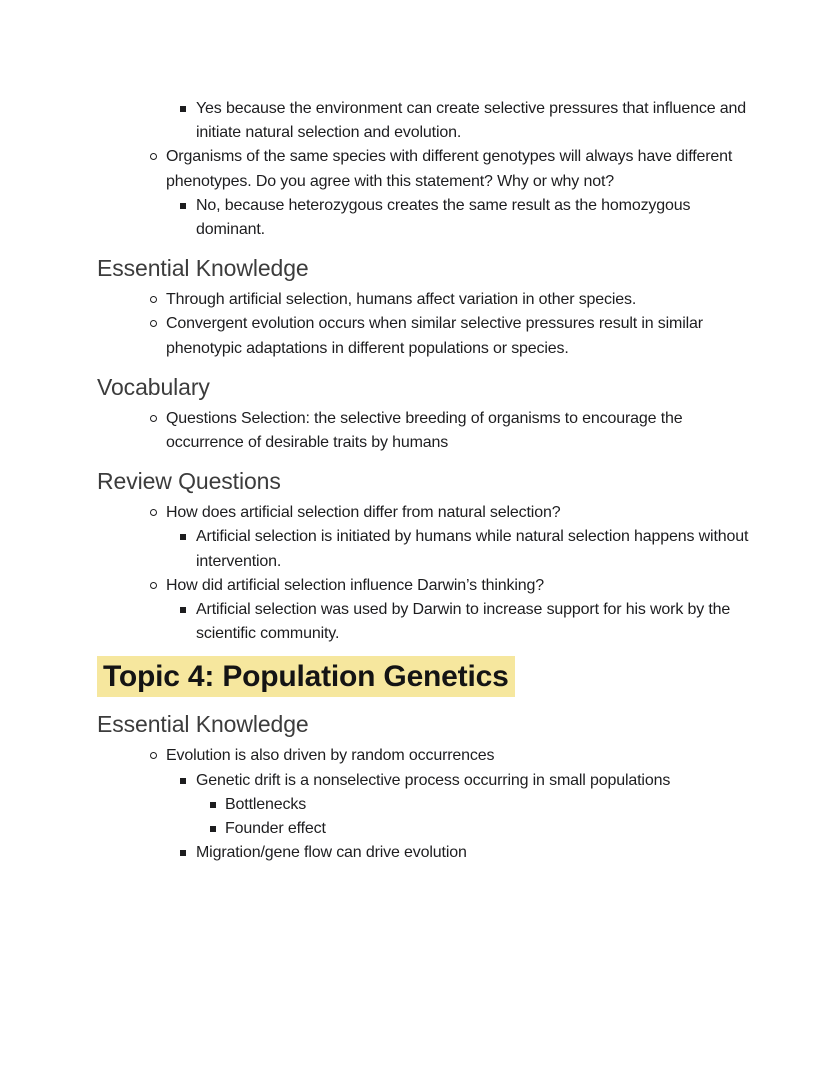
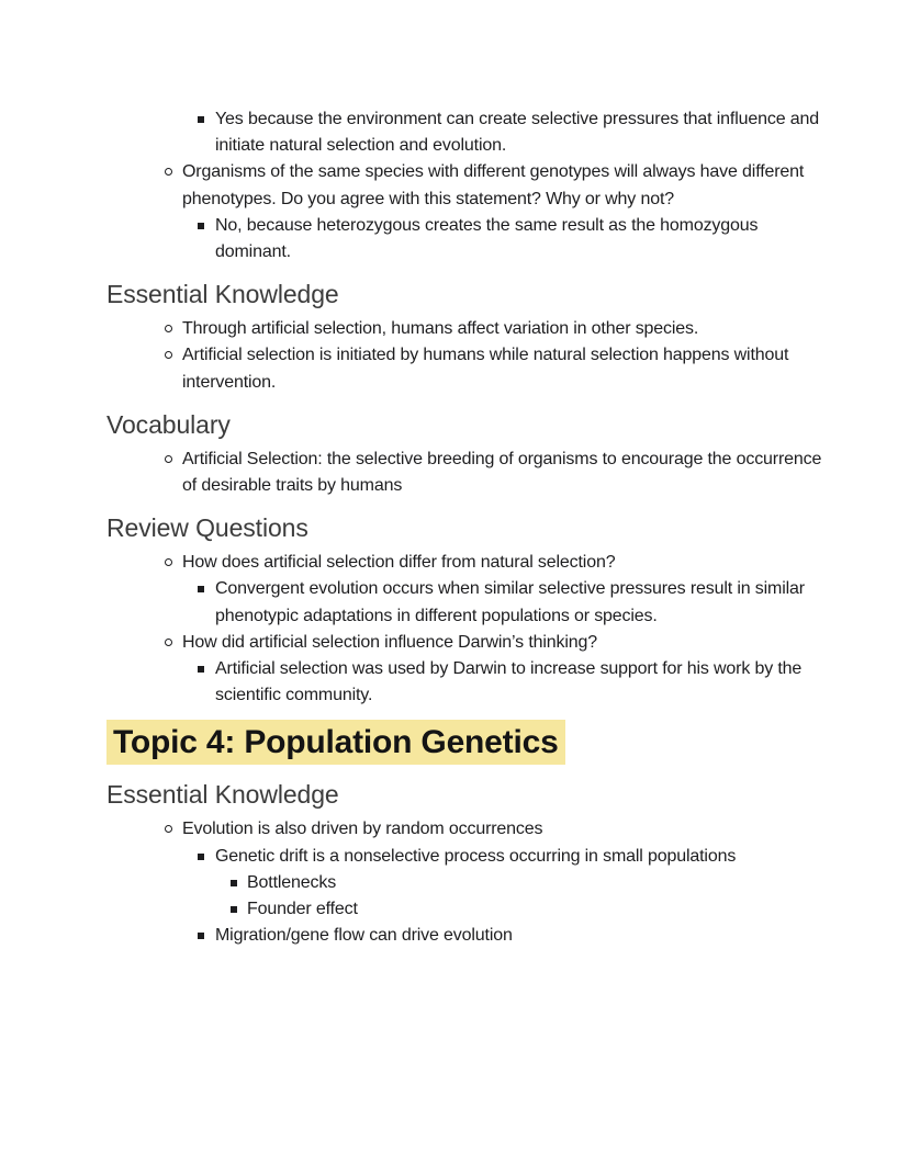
  Yes because the environment can create selective pressures that influence and initiate natural selection and evolution.
  Organisms of the same species with different genotypes will always have different phenotypes. Do you agree with this statement? Why or why not?
  No, because heterozygous creates the same result as the homozygous dominant.
  Essential Knowledge
  Through artificial selection, humans affect variation in other species.
- Convergent evolution occurs when similar selective pressures result in similar phenotypic adaptations in different populations or species.
+ Artificial selection is initiated by humans while natural selection happens without intervention.
  Vocabulary
- Questions Selection: the selective breeding of organisms to encourage the occurrence of desirable traits by humans
+ Artificial Selection: the selective breeding of organisms to encourage the occurrence of desirable traits by humans
  Review Questions
  How does artificial selection differ from natural selection?
- Artificial selection is initiated by humans while natural selection happens without intervention.
+ Convergent evolution occurs when similar selective pressures result in similar phenotypic adaptations in different populations or species.
  How did artificial selection influence Darwin’s thinking?
  Artificial selection was used by Darwin to increase support for his work by the scientific community.
  Topic 4: Population Genetics
  Essential Knowledge
  Evolution is also driven by random occurrences
  Genetic drift is a nonselective process occurring in small populations
  Bottlenecks
  Founder effect
  Migration/gene flow can drive evolution
